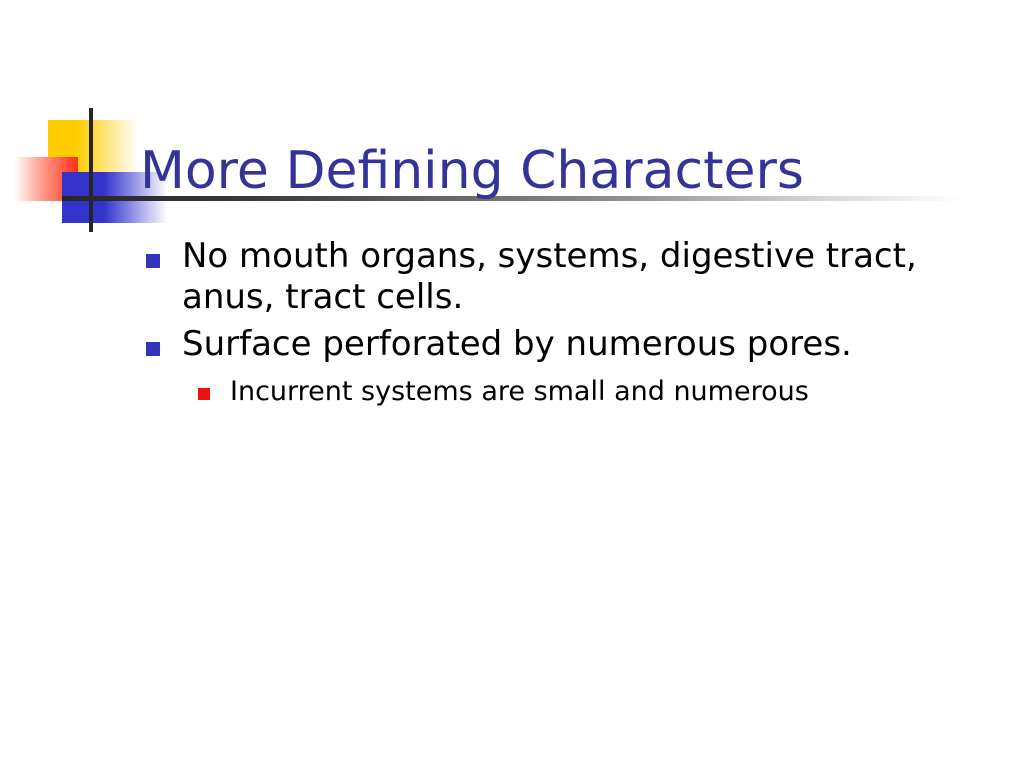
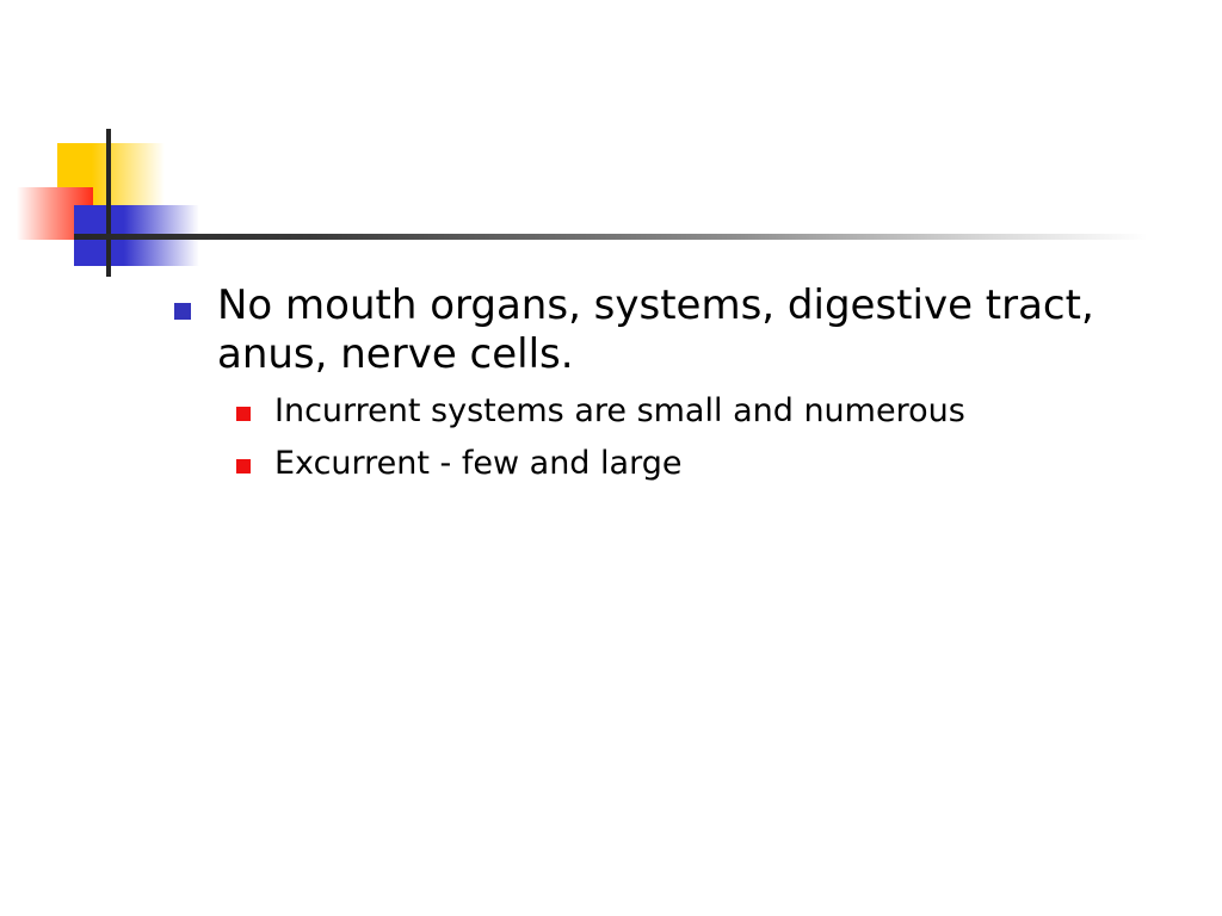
- More Defining Characters
- No mouth organs, systems, digestive tract, anus, tract cells.
+ No mouth organs, systems, digestive tract, anus, nerve cells.
- Surface perforated by numerous pores.
  Incurrent systems are small and numerous
+ Excurrent - few and large
